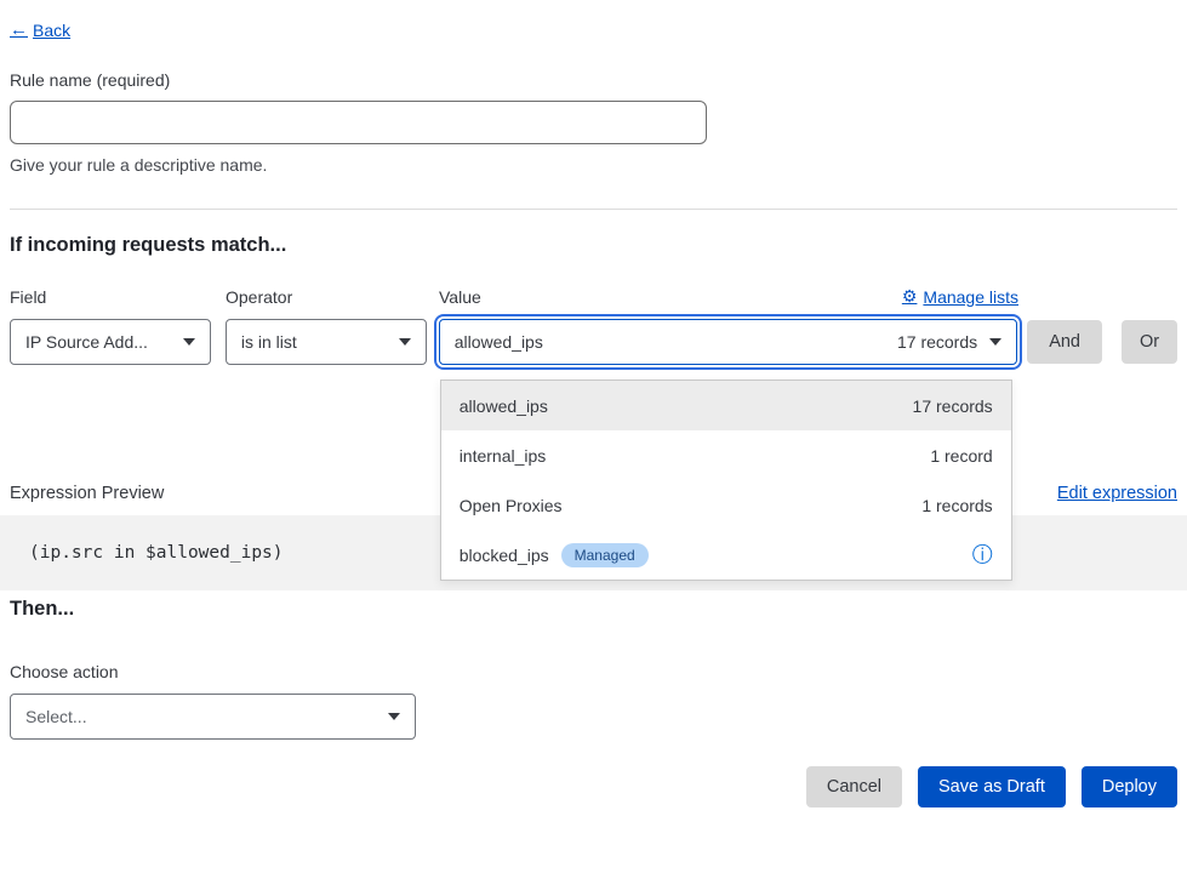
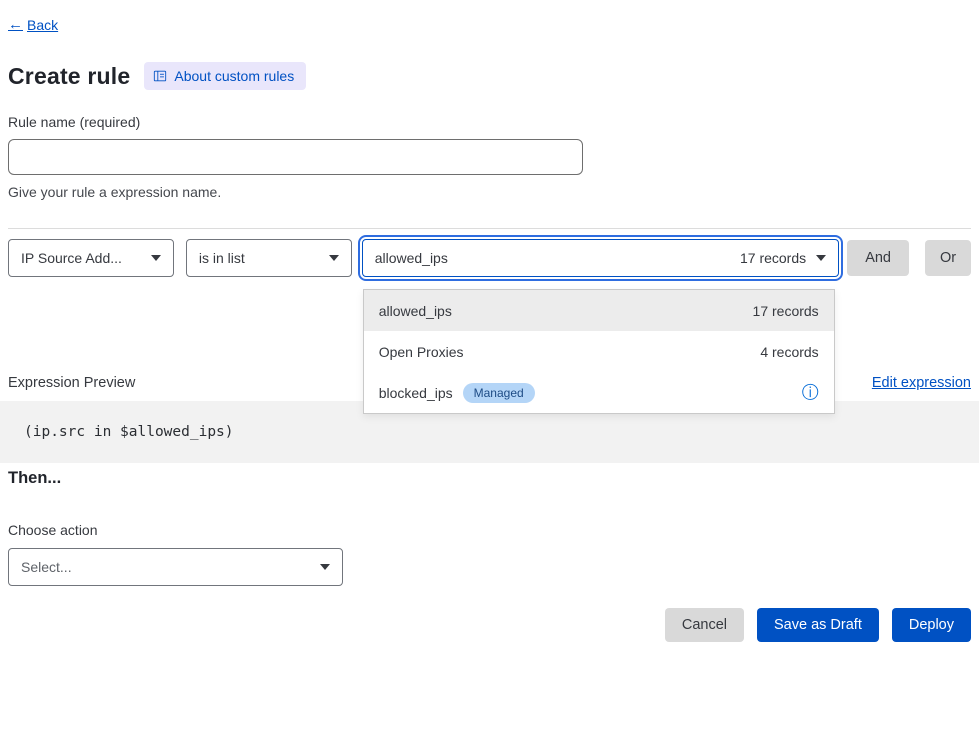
  ←
  Back
+ Create rule
+ About custom rules
  Rule name (required)
- Give your rule a descriptive name.
+ Give your rule a expression name.
- If incoming requests match...
- Field
- Operator
- Value
- ⚙
- Manage lists
  IP Source Add...
  is in list
  allowed_ips
  17 records
  allowed_ips
  17 records
- internal_ips
- 1 record
  Open Proxies
- 1 records
+ 4 records
  blocked_ips
  Managed
  ⓘ
  And
  Or
  Expression Preview
  Edit expression
  (ip.src in $allowed_ips)
  Then...
  Choose action
  Select...
  Cancel
  Save as Draft
  Deploy
